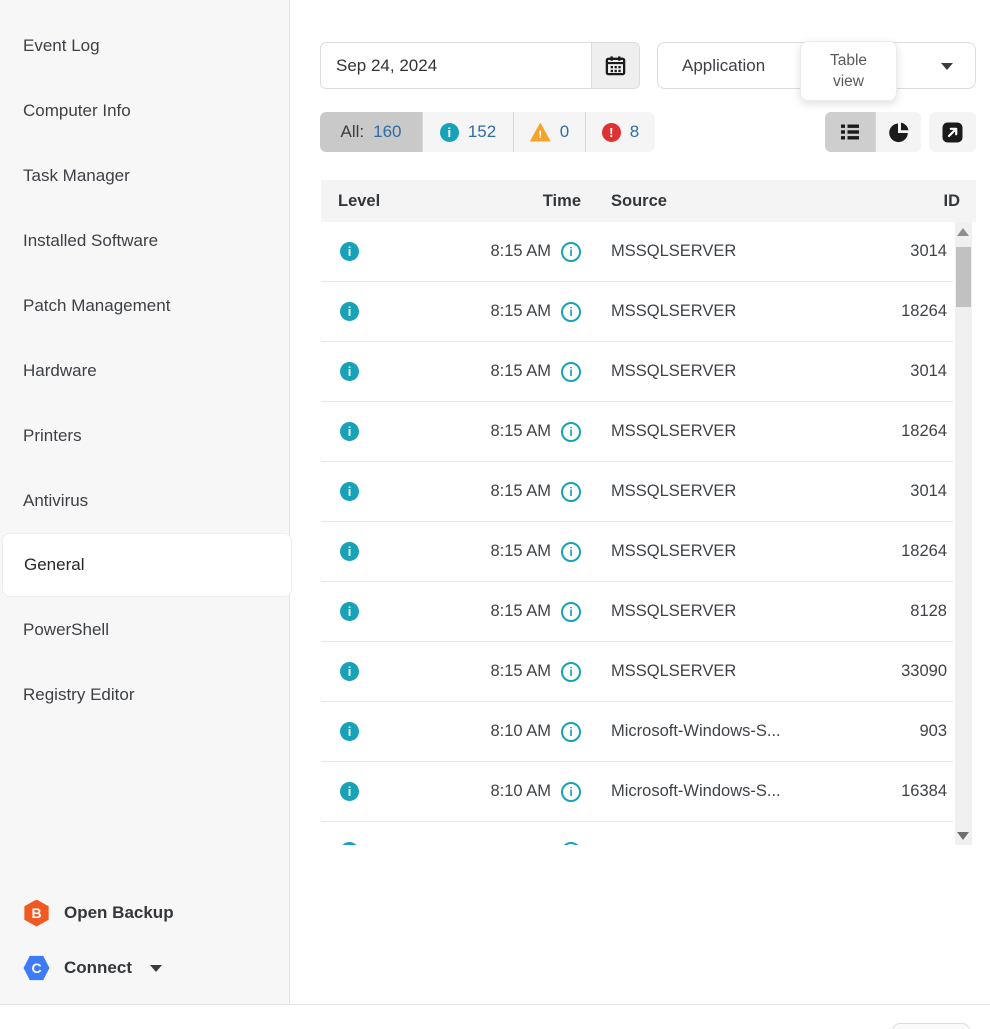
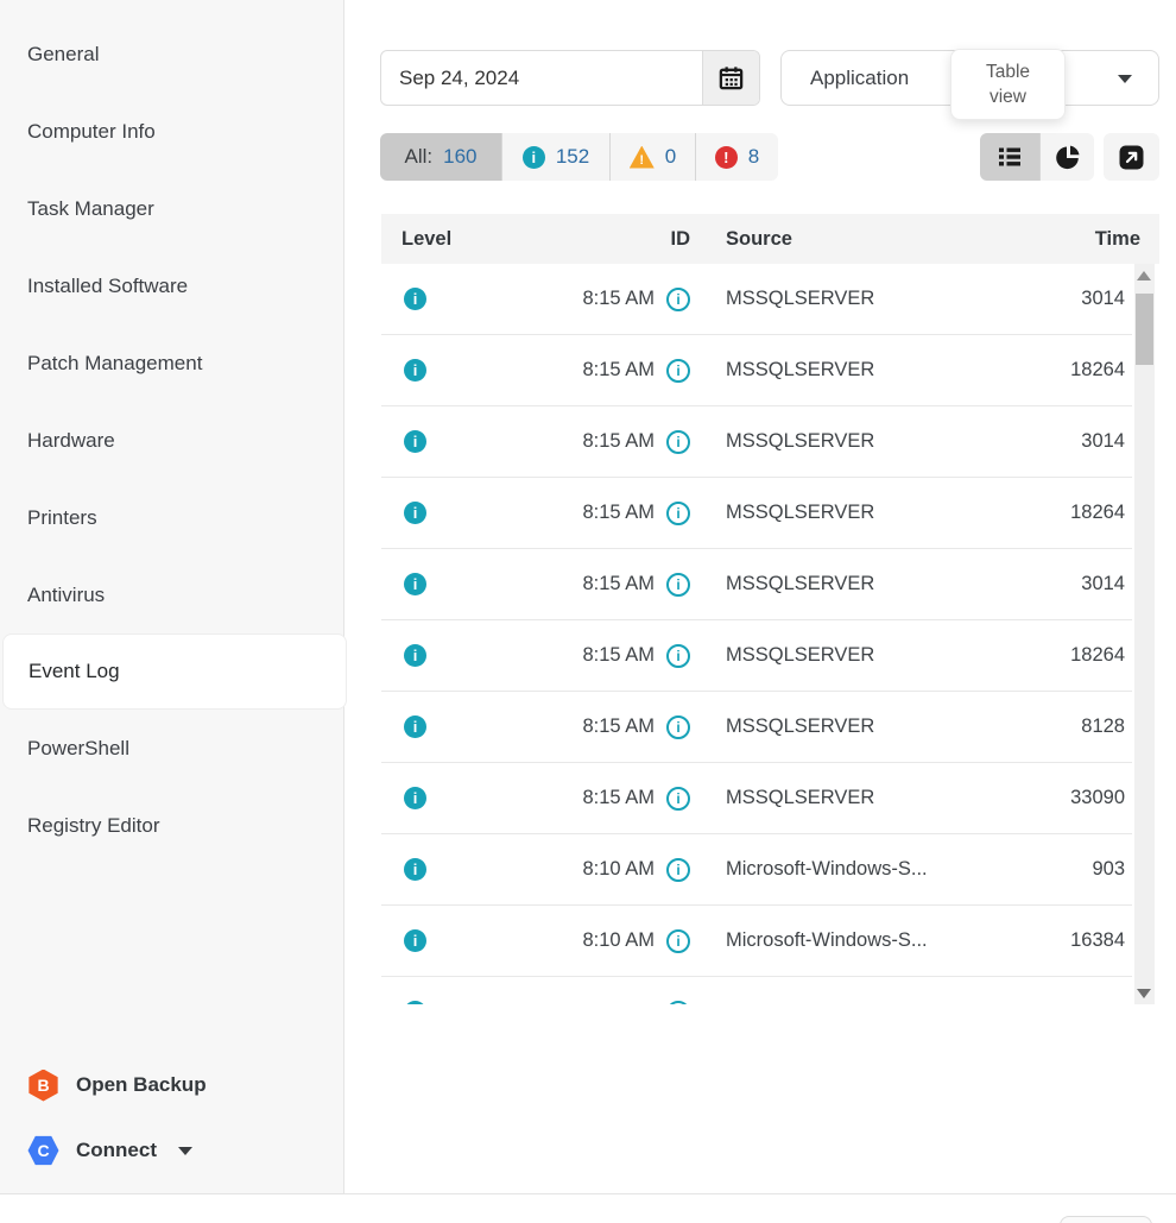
- Event Log
+ General
  Computer Info
  Task Manager
  Installed Software
  Patch Management
  Hardware
  Printers
  Antivirus
- General
+ Event Log
  PowerShell
  Registry Editor
  B
  Open Backup
  C
  Connect
  Sep 24, 2024
  Application
  Table view
  All:
  160
  i
  152
  !
  0
  !
  8
  Level
- Time
+ ID
  Source
- ID
+ Time
  i
  8:15 AM
  i
  MSSQLSERVER
  3014
  i
  8:15 AM
  i
  MSSQLSERVER
  18264
  i
  8:15 AM
  i
  MSSQLSERVER
  3014
  i
  8:15 AM
  i
  MSSQLSERVER
  18264
  i
  8:15 AM
  i
  MSSQLSERVER
  3014
  i
  8:15 AM
  i
  MSSQLSERVER
  18264
  i
  8:15 AM
  i
  MSSQLSERVER
  8128
  i
  8:15 AM
  i
  MSSQLSERVER
  33090
  i
  8:10 AM
  i
  Microsoft-Windows-S...
  903
  i
  8:10 AM
  i
  Microsoft-Windows-S...
  16384
